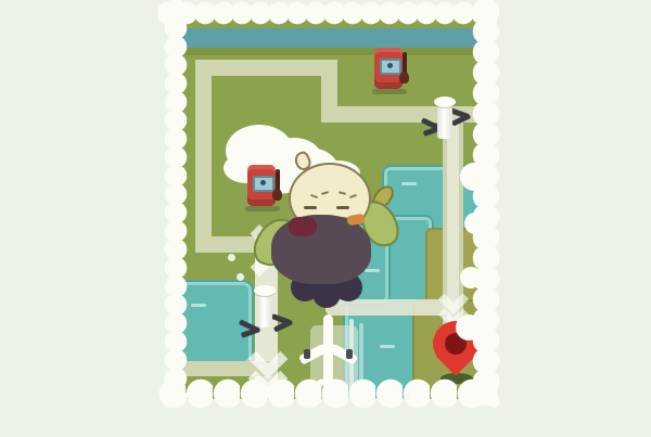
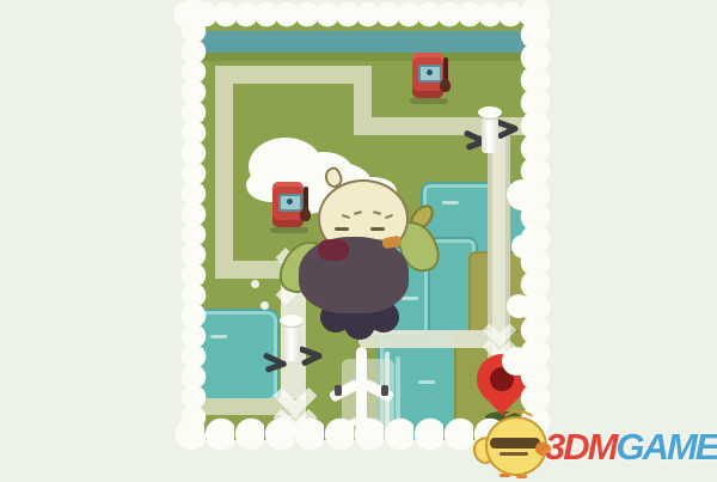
+ 3DMGAME
